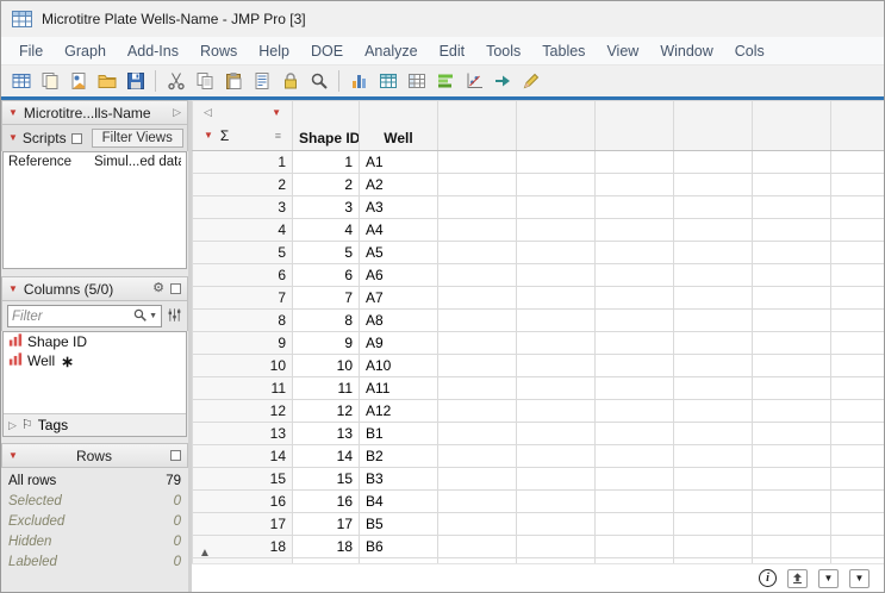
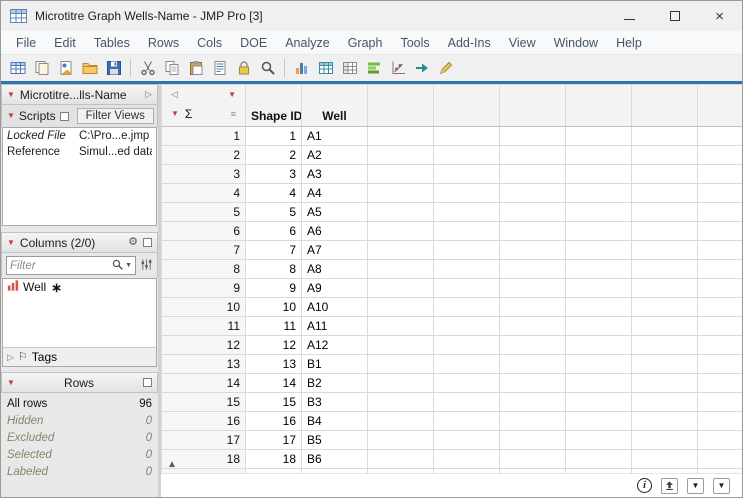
- Microtitre Plate Wells-Name - JMP Pro [3]
+ Microtitre Graph Wells-Name - JMP Pro [3]
+ ×
  File
- Graph
+ Edit
- Add-Ins
+ Tables
  Rows
- Help
+ Cols
  DOE
  Analyze
- Edit
+ Graph
  Tools
- Tables
+ Add-Ins
  View
  Window
- Cols
+ Help
  ▼
  Microtitre...lls-Name
  ▷
  ▼
  Scripts
  Filter Views
+ Locked File
+ C:\Pro...e.jmp
  Reference
  Simul...ed dat
  ▼
- Columns (5/0)
+ Columns (2/0)
  ⚙
  Filter
- Shape ID
  Well
  ∗
  ▷
  ⚐
  Tags
  ▼
  Rows
  All rows
- 79
+ 96
- Selected
+ Hidden
  0
  Excluded
  0
- Hidden
+ Selected
  0
  Labeled
  0
  ◁ ▼ ▼ Σ ≡	Shape ID	Well
  1	1	A1
  2	2	A2
  3	3	A3
  4	4	A4
  5	5	A5
  6	6	A6
  7	7	A7
  8	8	A8
  9	9	A9
  10	10	A10
  11	11	A11
  12	12	A12
  13	13	B1
  14	14	B2
  15	15	B3
  16	16	B4
  17	17	B5
  18	18	B6
  ▲
  i
  ▼
  ▼
